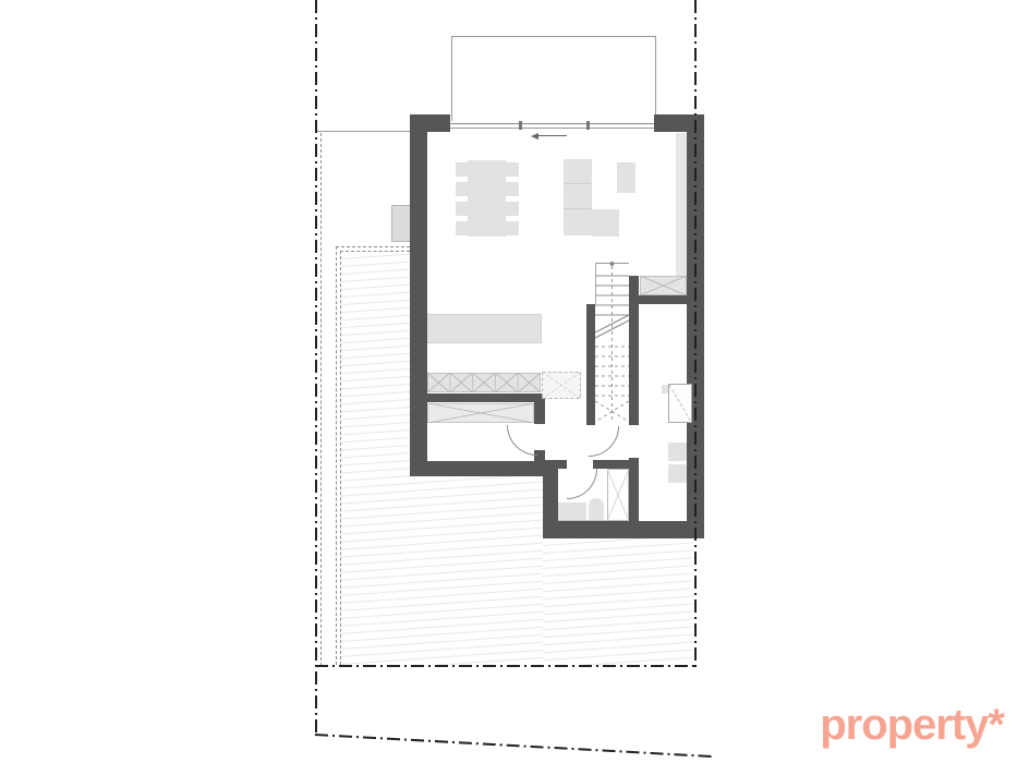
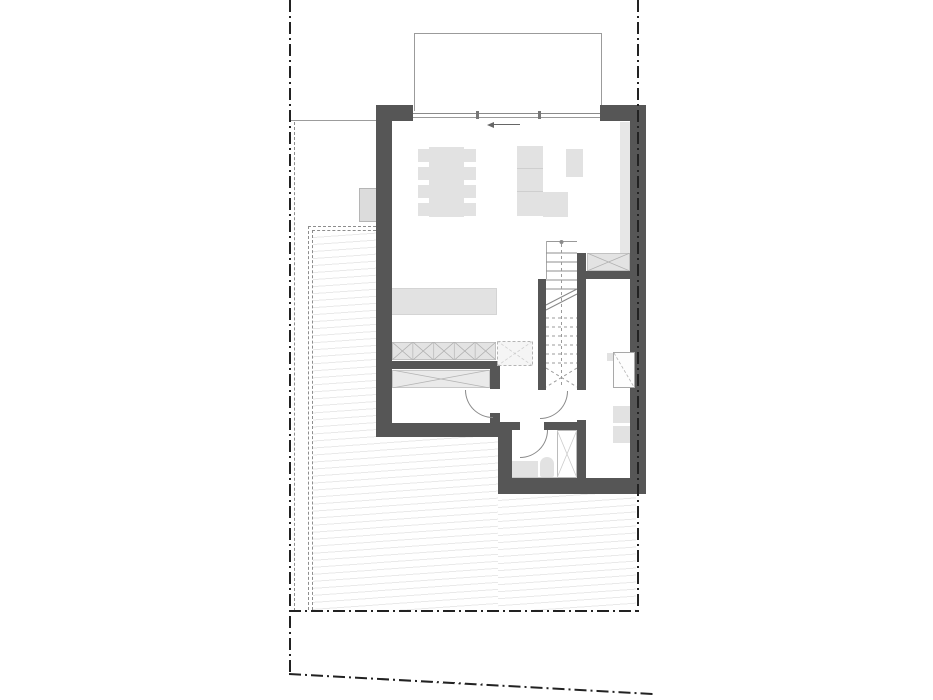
- property*
